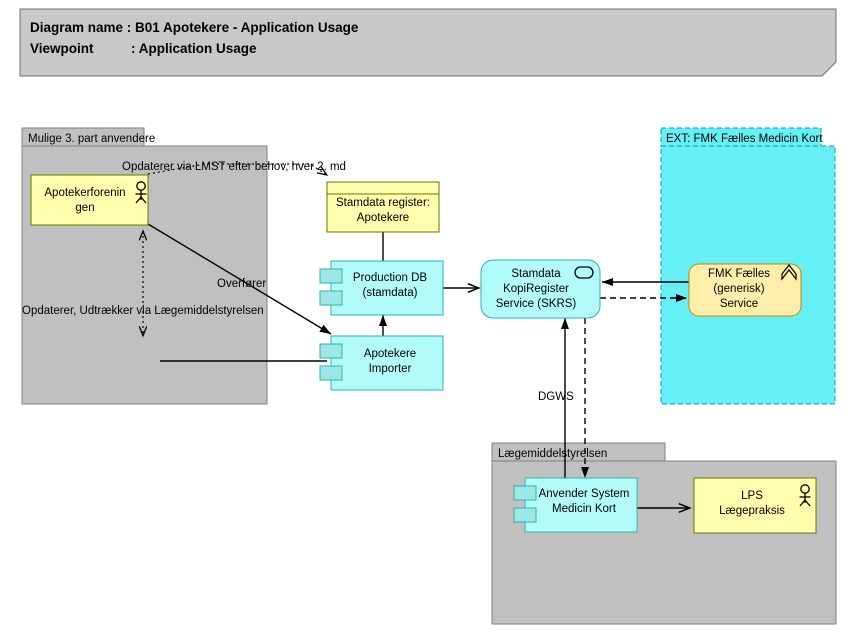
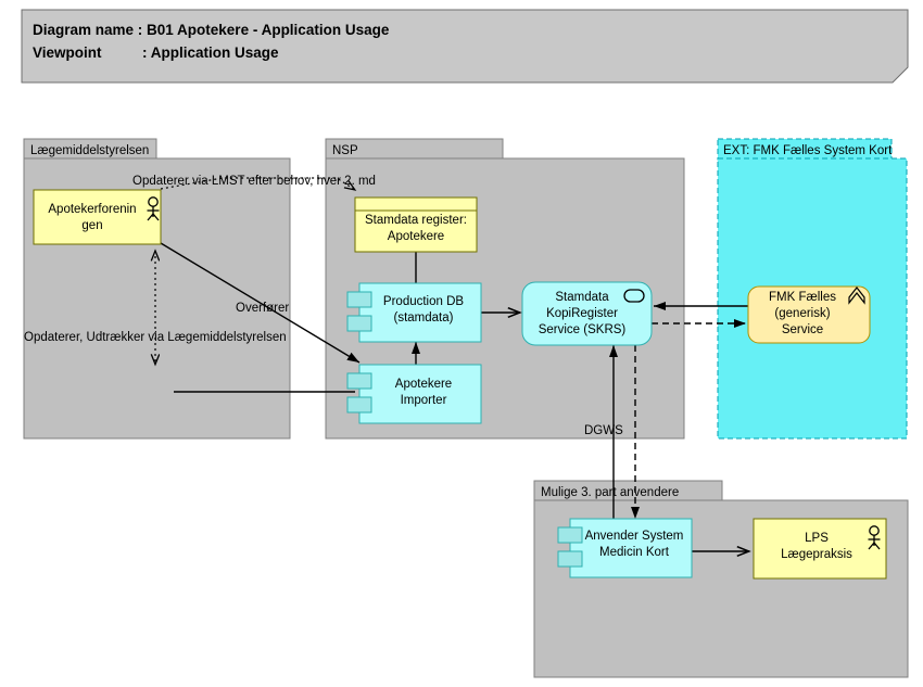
  Diagram name : B01 Apotekere - Application Usage
  Viewpoint : Application Usage
- Mulige 3. part anvendere
+ Lægemiddelstyrelsen
+ NSP
- EXT: FMK Fælles Medicin Kort
+ EXT: FMK Fælles System Kort
- Lægemiddelstyrelsen
+ Mulige 3. part anvendere
  Opdaterer via LMST efter behov, hver 2. md
  Overfører
  Opdaterer, Udtrækker via Lægemiddelstyrelsen
  DGWS
  Apotekerforenin
  gen
  Stamdata register:
  Apotekere
  Production DB
  (stamdata)
  Apotekere
  Importer
  Stamdata
  KopiRegister
  Service (SKRS)
  FMK Fælles
  (generisk)
  Service
  Anvender System
  Medicin Kort
  LPS
  Lægepraksis
